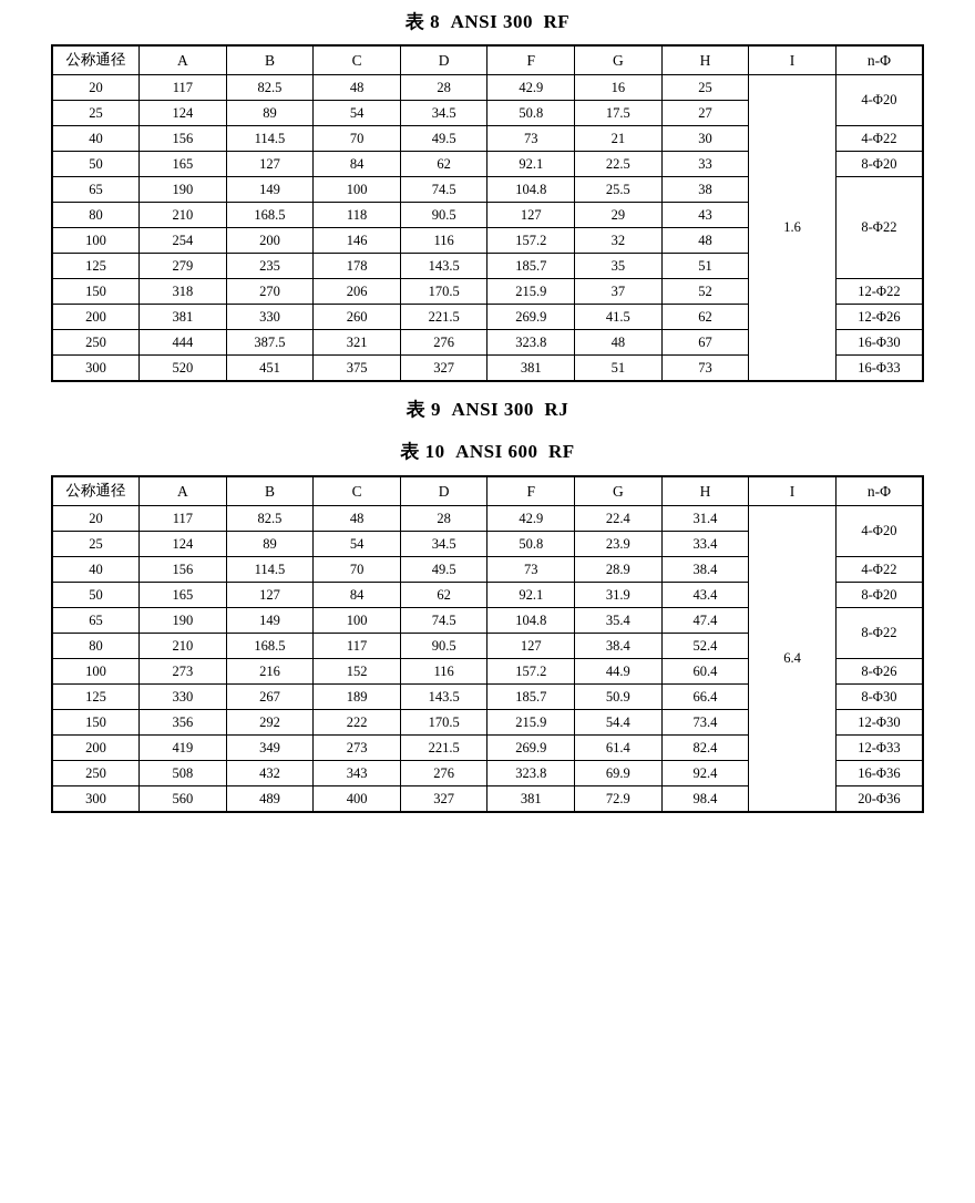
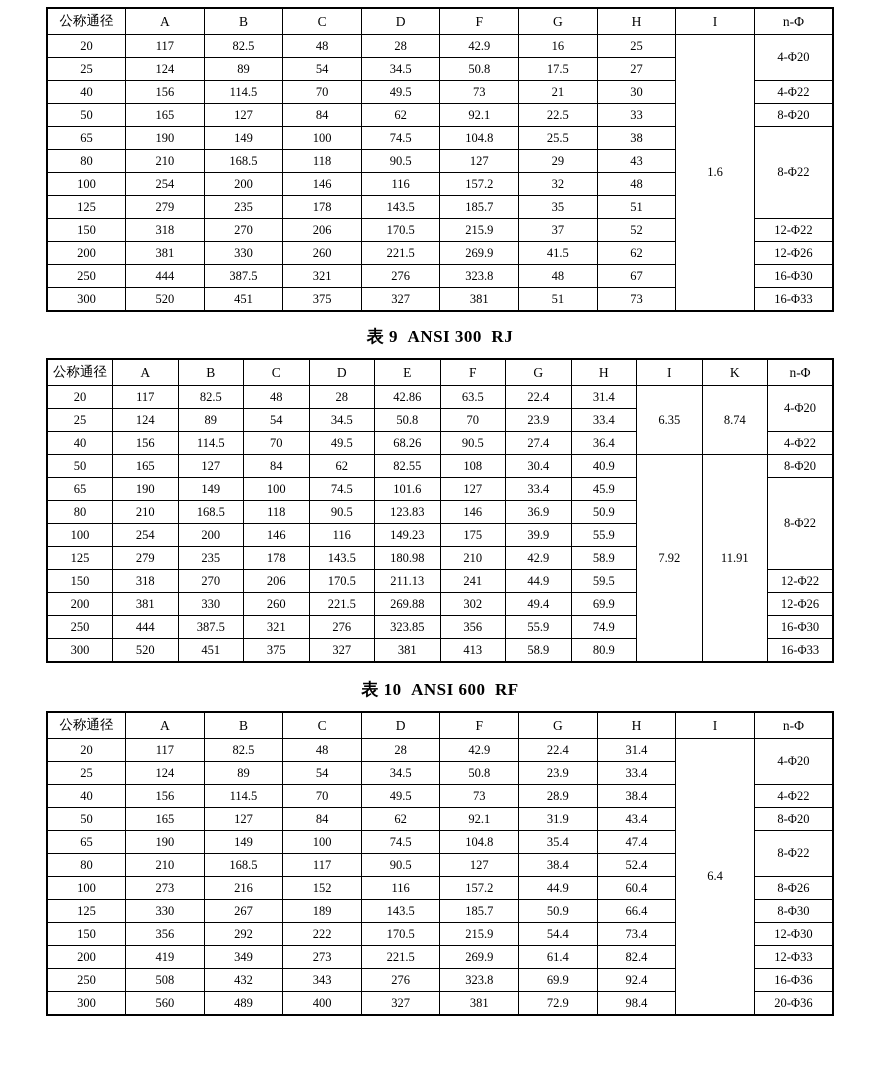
- 表 8 ANSI 300 RF
  公称通径	A	B	C	D	F	G	H	I	n-Φ
  20	117	82.5	48	28	42.9	16	25	1.6	4-Φ20
  25	124	89	54	34.5	50.8	17.5	27
  40	156	114.5	70	49.5	73	21	30	4-Φ22
  50	165	127	84	62	92.1	22.5	33	8-Φ20
  65	190	149	100	74.5	104.8	25.5	38	8-Φ22
  80	210	168.5	118	90.5	127	29	43
  100	254	200	146	116	157.2	32	48
  125	279	235	178	143.5	185.7	35	51
  150	318	270	206	170.5	215.9	37	52	12-Φ22
  200	381	330	260	221.5	269.9	41.5	62	12-Φ26
  250	444	387.5	321	276	323.8	48	67	16-Φ30
  300	520	451	375	327	381	51	73	16-Φ33
  表 9 ANSI 300 RJ
+ 公称通径	A	B	C	D	E	F	G	H	I	K	n-Φ
+ 20	117	82.5	48	28	42.86	63.5	22.4	31.4	6.35	8.74	4-Φ20
+ 25	124	89	54	34.5	50.8	70	23.9	33.4
+ 40	156	114.5	70	49.5	68.26	90.5	27.4	36.4	4-Φ22
+ 50	165	127	84	62	82.55	108	30.4	40.9	7.92	11.91	8-Φ20
+ 65	190	149	100	74.5	101.6	127	33.4	45.9	8-Φ22
+ 80	210	168.5	118	90.5	123.83	146	36.9	50.9
+ 100	254	200	146	116	149.23	175	39.9	55.9
+ 125	279	235	178	143.5	180.98	210	42.9	58.9
+ 150	318	270	206	170.5	211.13	241	44.9	59.5	12-Φ22
+ 200	381	330	260	221.5	269.88	302	49.4	69.9	12-Φ26
+ 250	444	387.5	321	276	323.85	356	55.9	74.9	16-Φ30
+ 300	520	451	375	327	381	413	58.9	80.9	16-Φ33
  表 10 ANSI 600 RF
  公称通径	A	B	C	D	F	G	H	I	n-Φ
  20	117	82.5	48	28	42.9	22.4	31.4	6.4	4-Φ20
  25	124	89	54	34.5	50.8	23.9	33.4
  40	156	114.5	70	49.5	73	28.9	38.4	4-Φ22
  50	165	127	84	62	92.1	31.9	43.4	8-Φ20
  65	190	149	100	74.5	104.8	35.4	47.4	8-Φ22
  80	210	168.5	117	90.5	127	38.4	52.4
  100	273	216	152	116	157.2	44.9	60.4	8-Φ26
  125	330	267	189	143.5	185.7	50.9	66.4	8-Φ30
  150	356	292	222	170.5	215.9	54.4	73.4	12-Φ30
  200	419	349	273	221.5	269.9	61.4	82.4	12-Φ33
  250	508	432	343	276	323.8	69.9	92.4	16-Φ36
  300	560	489	400	327	381	72.9	98.4	20-Φ36
